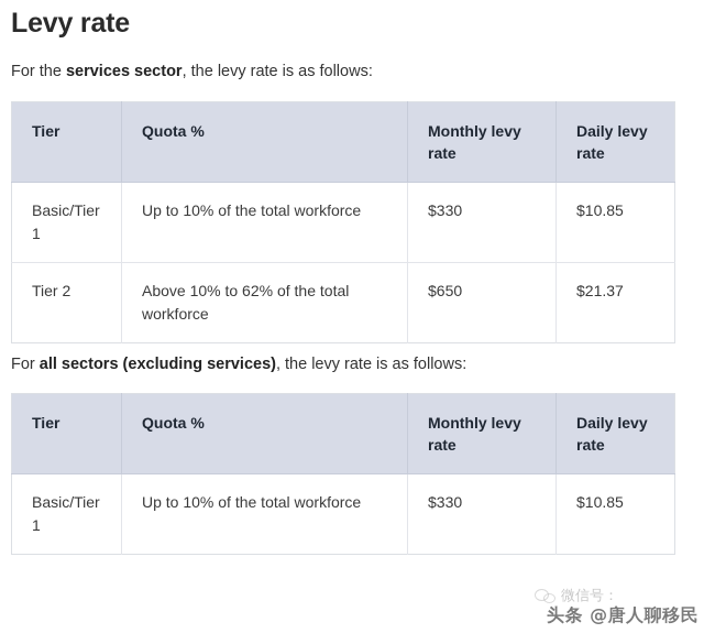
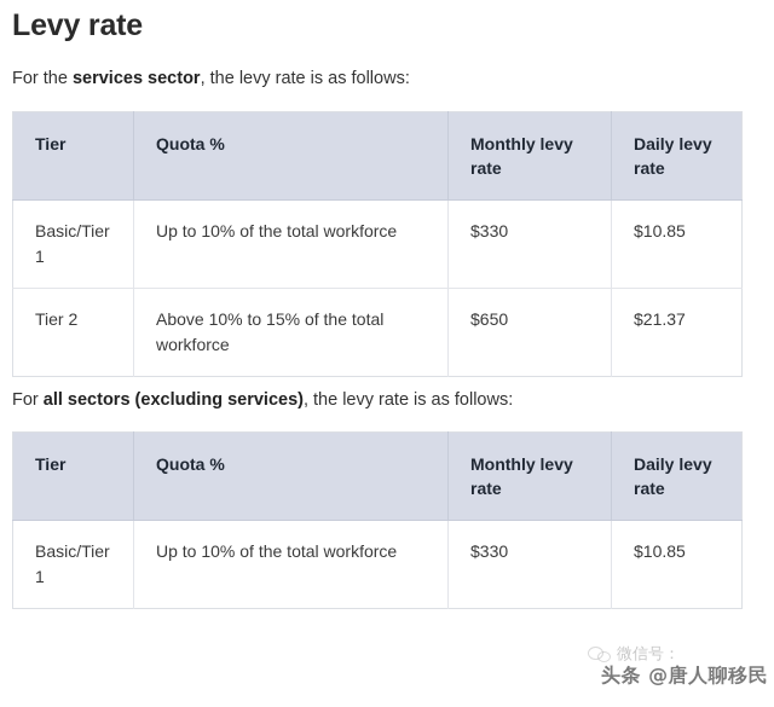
  Levy rate
  For the services sector, the levy rate is as follows:
  Tier	Quota %	Monthly levy rate	Daily levy rate
  Basic/Tier 1	Up to 10% of the total workforce	$330	$10.85
- Tier 2	Above 10% to 62% of the total workforce	$650	$21.37
+ Tier 2	Above 10% to 15% of the total workforce	$650	$21.37
  For all sectors (excluding services), the levy rate is as follows:
  Tier	Quota %	Monthly levy rate	Daily levy rate
  Basic/Tier 1	Up to 10% of the total workforce	$330	$10.85
  微信号：
  头条 @唐人聊移民
